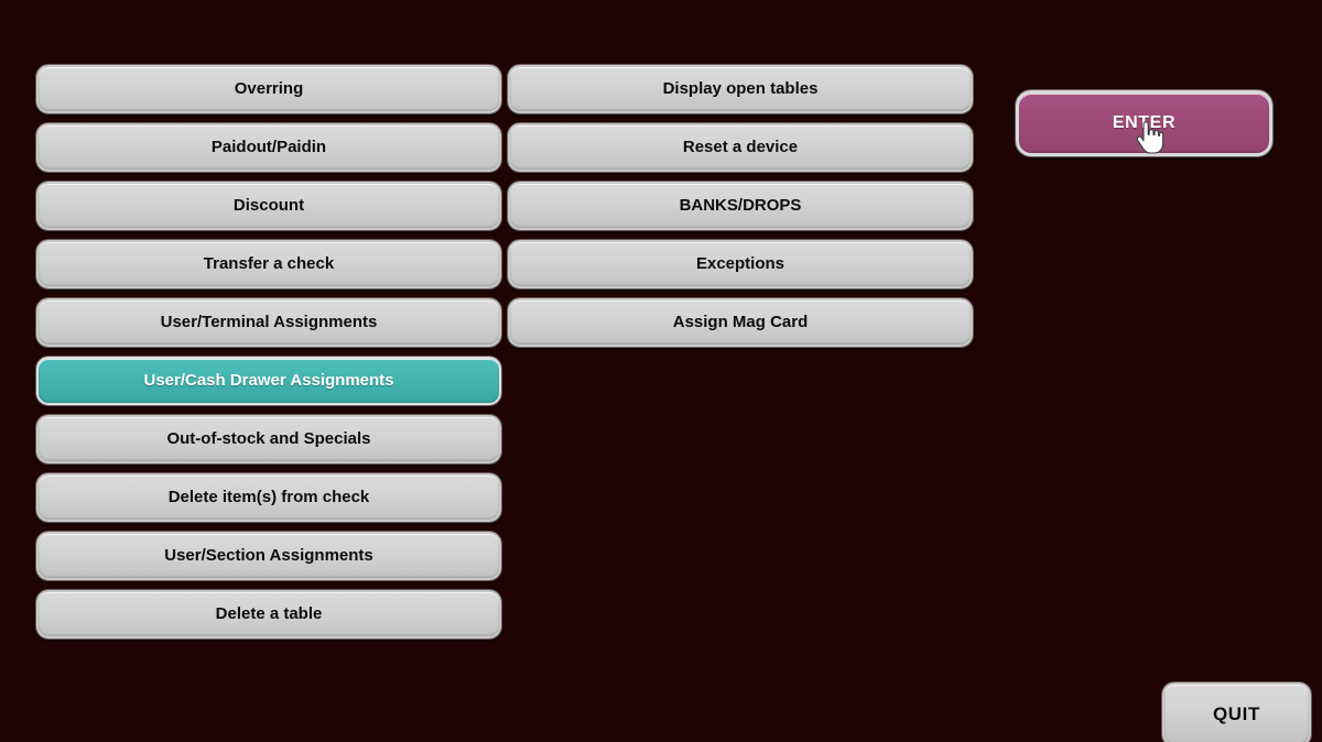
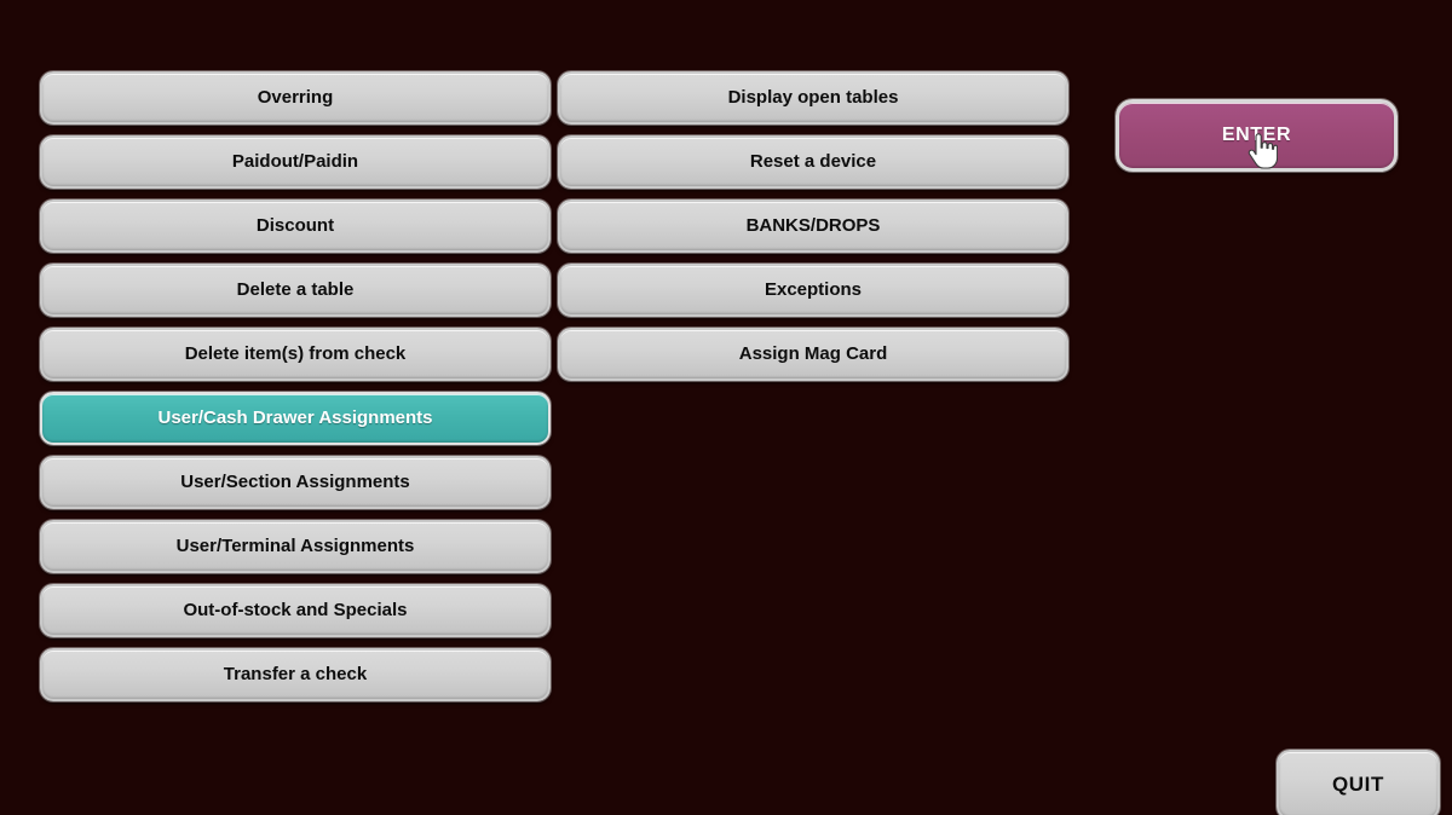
  Overring
  Paidout/Paidin
  Discount
- Transfer a check
+ Delete a table
- User/Terminal Assignments
+ Delete item(s) from check
  User/Cash Drawer Assignments
- Out-of-stock and Specials
+ User/Section Assignments
- Delete item(s) from check
+ User/Terminal Assignments
- User/Section Assignments
+ Out-of-stock and Specials
- Delete a table
+ Transfer a check
  Display open tables
  Reset a device
  BANKS/DROPS
  Exceptions
  Assign Mag Card
  ENER
  QUIT
